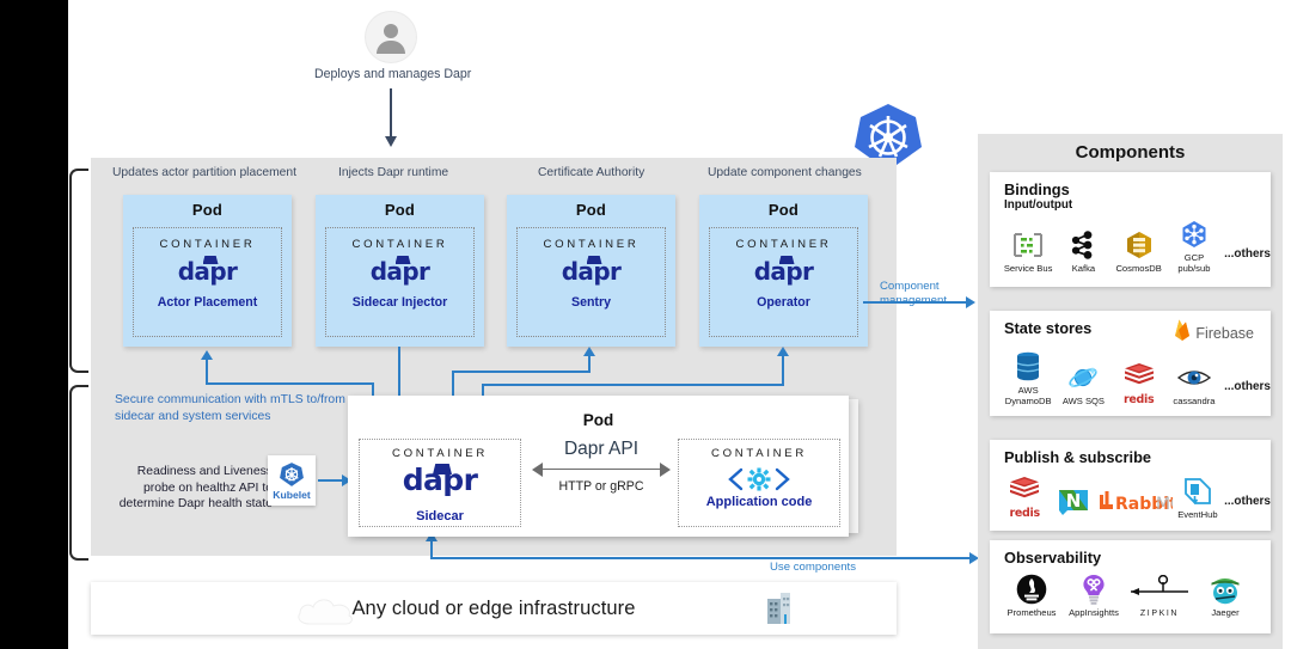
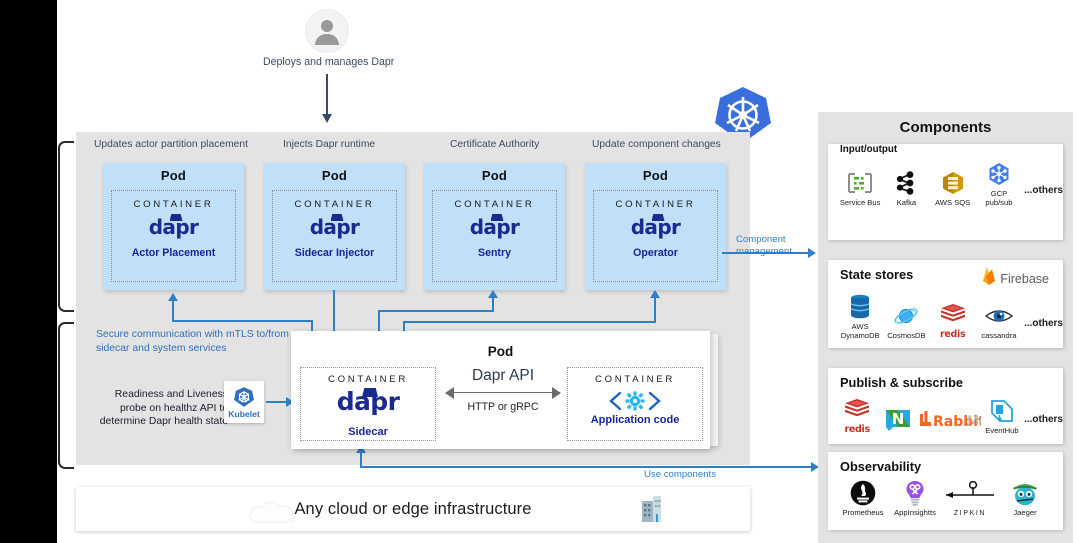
  Deploys and manages Dapr
  Updates actor partition placement
  Injects Dapr runtime
  Certificate Authority
  Update component changes
  Pod
  CONTAINER
  dapr
  Actor Placement
  Pod
  CONTAINER
  dapr
  Sidecar Injector
  Pod
  CONTAINER
  dapr
  Sentry
  Pod
  CONTAINER
  dapr
  Operator
  Component management
  Use components
  Pod
  CONTAINER
  dapr
  Sidecar
  Dapr API
  HTTP or gRPC
  CONTAINER
  Application code
  Secure communication with mTLS to/from sidecar and system services
  Readiness and Livenes probe on healthz API t determine Dapr health stat
  Kubelet
  Any cloud or edge infrastructure
  Components
- Bindings
  Input/output
  Service Bus
  Kafka
- CosmosDB
+ AWS SQS
  GCP pub/sub
  ...others
  State stores
  Firebase
  AWS DynamoDB
- AWS SQS
+ CosmosDB
  redis
  cassandra
  ...others
  Publish & subscribe
  redis
  N
  Rabbi
  EventHub
  ...others
  Observability
  Prometheus
  AppInsightts
  Jaeger
